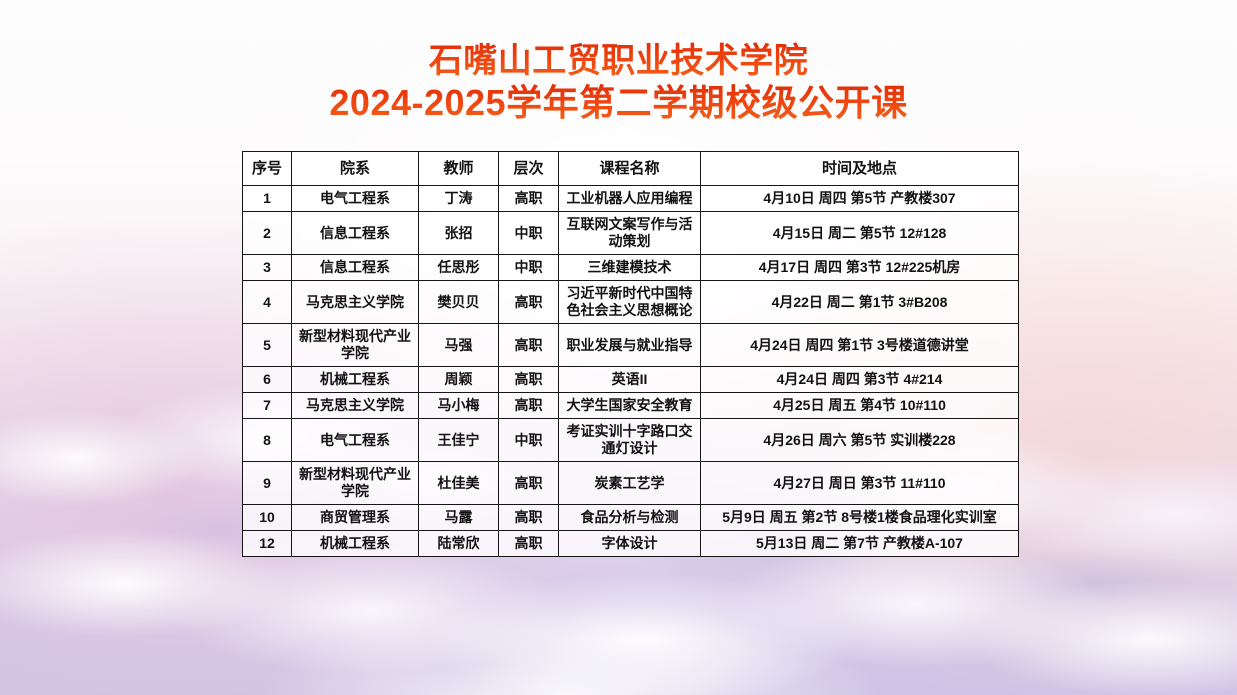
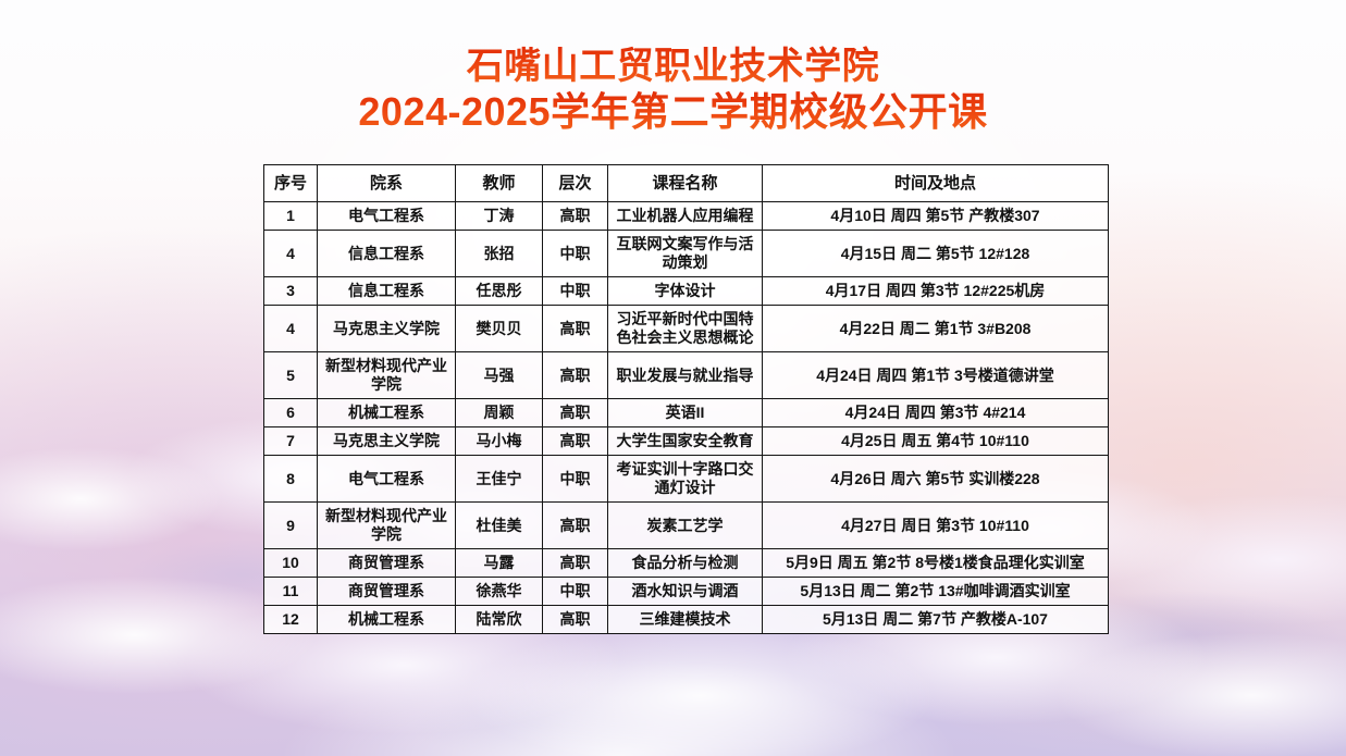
  石嘴山工贸职业技术学院
  2024-2025学年第二学期校级公开课
  序号	院系	教师	层次	课程名称	时间及地点
  1	电气工程系	丁涛	高职	工业机器人应用编程	4月10日 周四 第5节 产教楼307
- 2	信息工程系	张招	中职	互联网文案写作与活动策划	4月15日 周二 第5节 12#128
+ 4	信息工程系	张招	中职	互联网文案写作与活动策划	4月15日 周二 第5节 12#128
- 3	信息工程系	任思彤	中职	三维建模技术	4月17日 周四 第3节 12#225机房
+ 3	信息工程系	任思彤	中职	字体设计	4月17日 周四 第3节 12#225机房
  4	马克思主义学院	樊贝贝	高职	习近平新时代中国特色社会主义思想概论	4月22日 周二 第1节 3#B208
  5	新型材料现代产业学院	马强	高职	职业发展与就业指导	4月24日 周四 第1节 3号楼道德讲堂
  6	机械工程系	周颖	高职	英语II	4月24日 周四 第3节 4#214
  7	马克思主义学院	马小梅	高职	大学生国家安全教育	4月25日 周五 第4节 10#110
  8	电气工程系	王佳宁	中职	考证实训十字路口交通灯设计	4月26日 周六 第5节 实训楼228
- 9	新型材料现代产业学院	杜佳美	高职	炭素工艺学	4月27日 周日 第3节 11#110
+ 9	新型材料现代产业学院	杜佳美	高职	炭素工艺学	4月27日 周日 第3节 10#110
  10	商贸管理系	马露	高职	食品分析与检测	5月9日 周五 第2节 8号楼1楼食品理化实训室
+ 11	商贸管理系	徐燕华	中职	酒水知识与调酒	5月13日 周二 第2节 13#咖啡调酒实训室
- 12	机械工程系	陆常欣	高职	字体设计	5月13日 周二 第7节 产教楼A-107
+ 12	机械工程系	陆常欣	高职	三维建模技术	5月13日 周二 第7节 产教楼A-107
